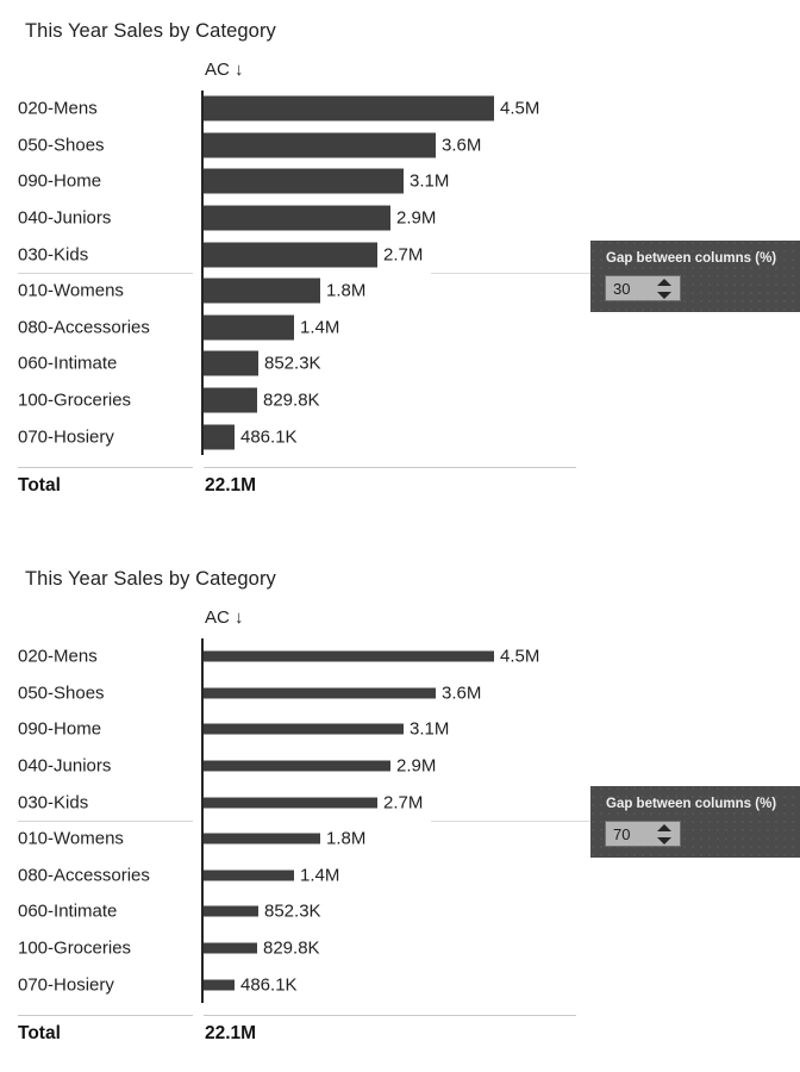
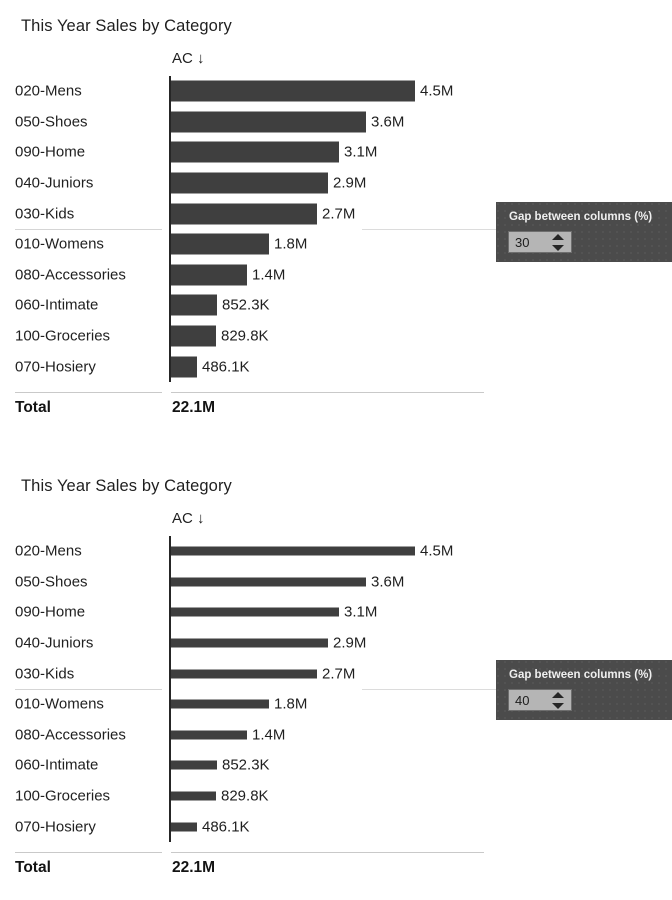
  This Year Sales by Category
  AC ↓
  020-Mens
  4.5M
  050-Shoes
  3.6M
  090-Home
  3.1M
  040-Juniors
  2.9M
  030-Kids
  2.7M
  010-Womens
  1.8M
  080-Accessories
  1.4M
  060-Intimate
  852.3K
  100-Groceries
  829.8K
  070-Hosiery
  486.1K
  Total
  22.1M
  Gap between columns (%)
  30
  This Year Sales by Category
  AC ↓
  020-Mens
  4.5M
  050-Shoes
  3.6M
  090-Home
  3.1M
  040-Juniors
  2.9M
  030-Kids
  2.7M
  010-Womens
  1.8M
  080-Accessories
  1.4M
  060-Intimate
  852.3K
  100-Groceries
  829.8K
  070-Hosiery
  486.1K
  Total
  22.1M
  Gap between columns (%)
- 70
+ 40
